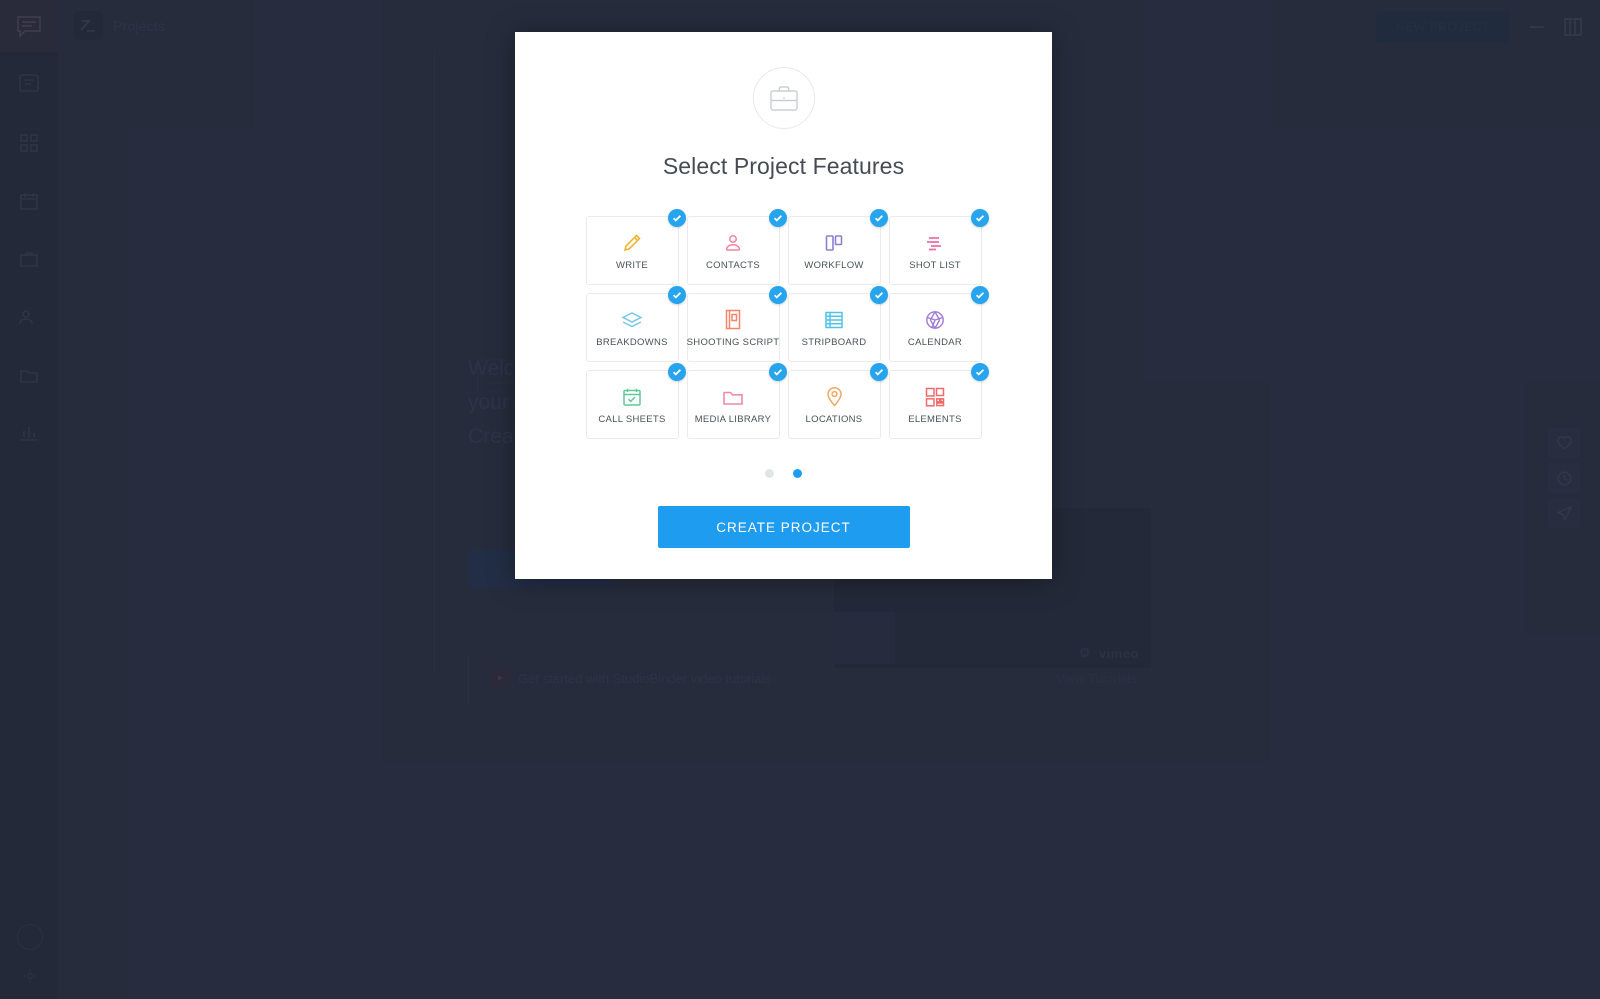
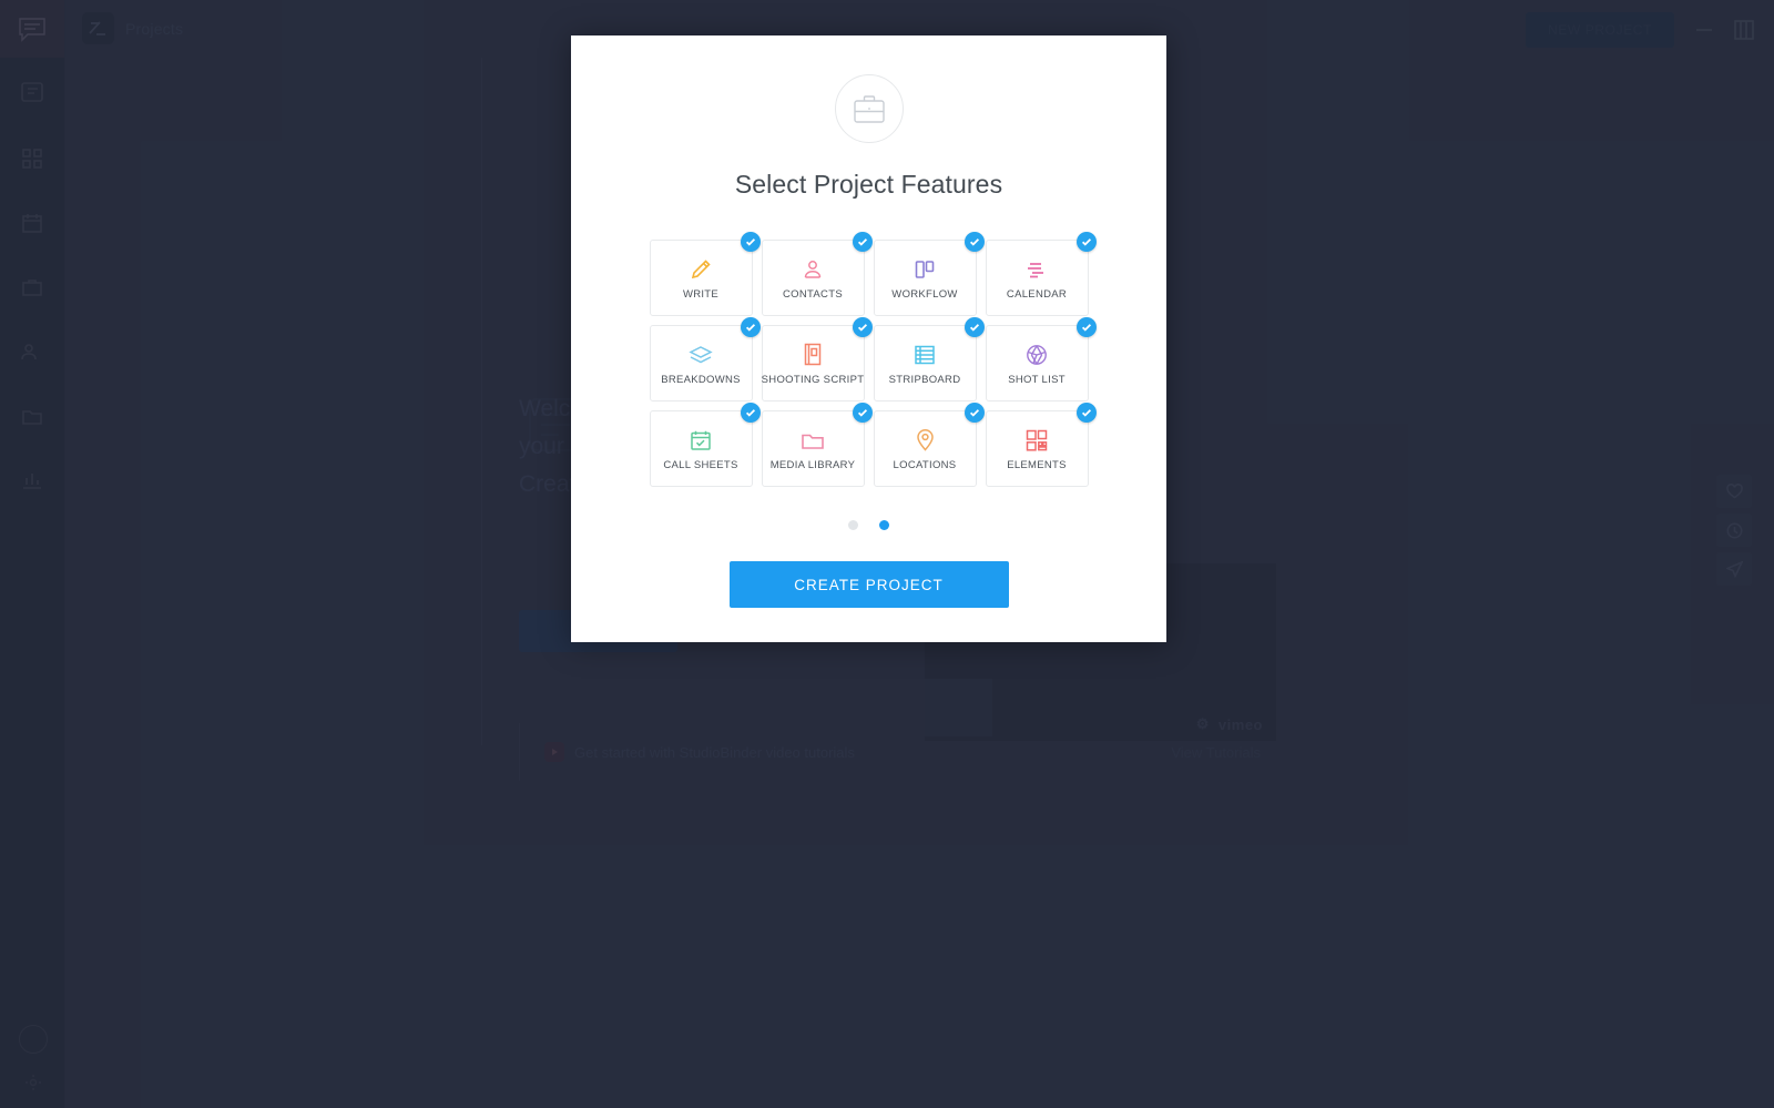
  Select Project Features
  WRITE
  CONTACTS
  WORKFLOW
- SHOT LIST
+ CALENDAR
  BREAKDOWNS
  SHOOTING SCRIPT
  STRIPBOARD
- CALENDAR
+ SHOT LIST
  CALL SHEETS
  MEDIA LIBRARY
  LOCATIONS
  ELEMENTS
  CREATE PROJECT
